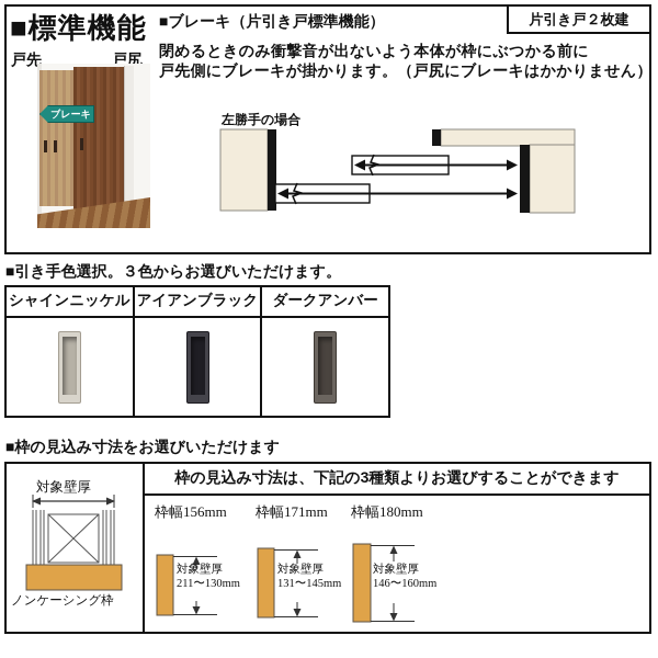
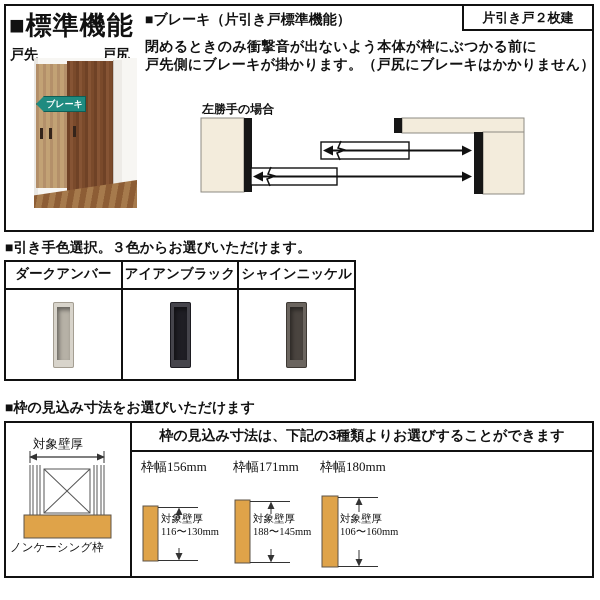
  ■標準機能
  片引き戸２枚建
  戸先
  戸尻
  ブレーキ
  ■ブレーキ（片引き戸標準機能）
  閉めるときのみ衝撃音が出ないよう本体が枠にぶつかる前に
  戸先側にブレーキが掛かります。（戸尻にブレーキはかかりません）
  左勝手の場合
  ■引き手色選択。３色からお選びいただけます。
- シャインニッケル
+ ダークアンバー
  アイアンブラック
- ダークアンバー
+ シャインニッケル
  ■枠の見込み寸法をお選びいただけます
  対象壁厚
  ノンケーシング枠
  枠の見込み寸法は、下記の3種類よりお選びすることができます
  枠幅156mm
  対象壁厚
- 211〜130mm
+ 116〜130mm
  枠幅171mm
  対象壁厚
- 131〜145mm
+ 188〜145mm
  枠幅180mm
  対象壁厚
- 146〜160mm
+ 106〜160mm
